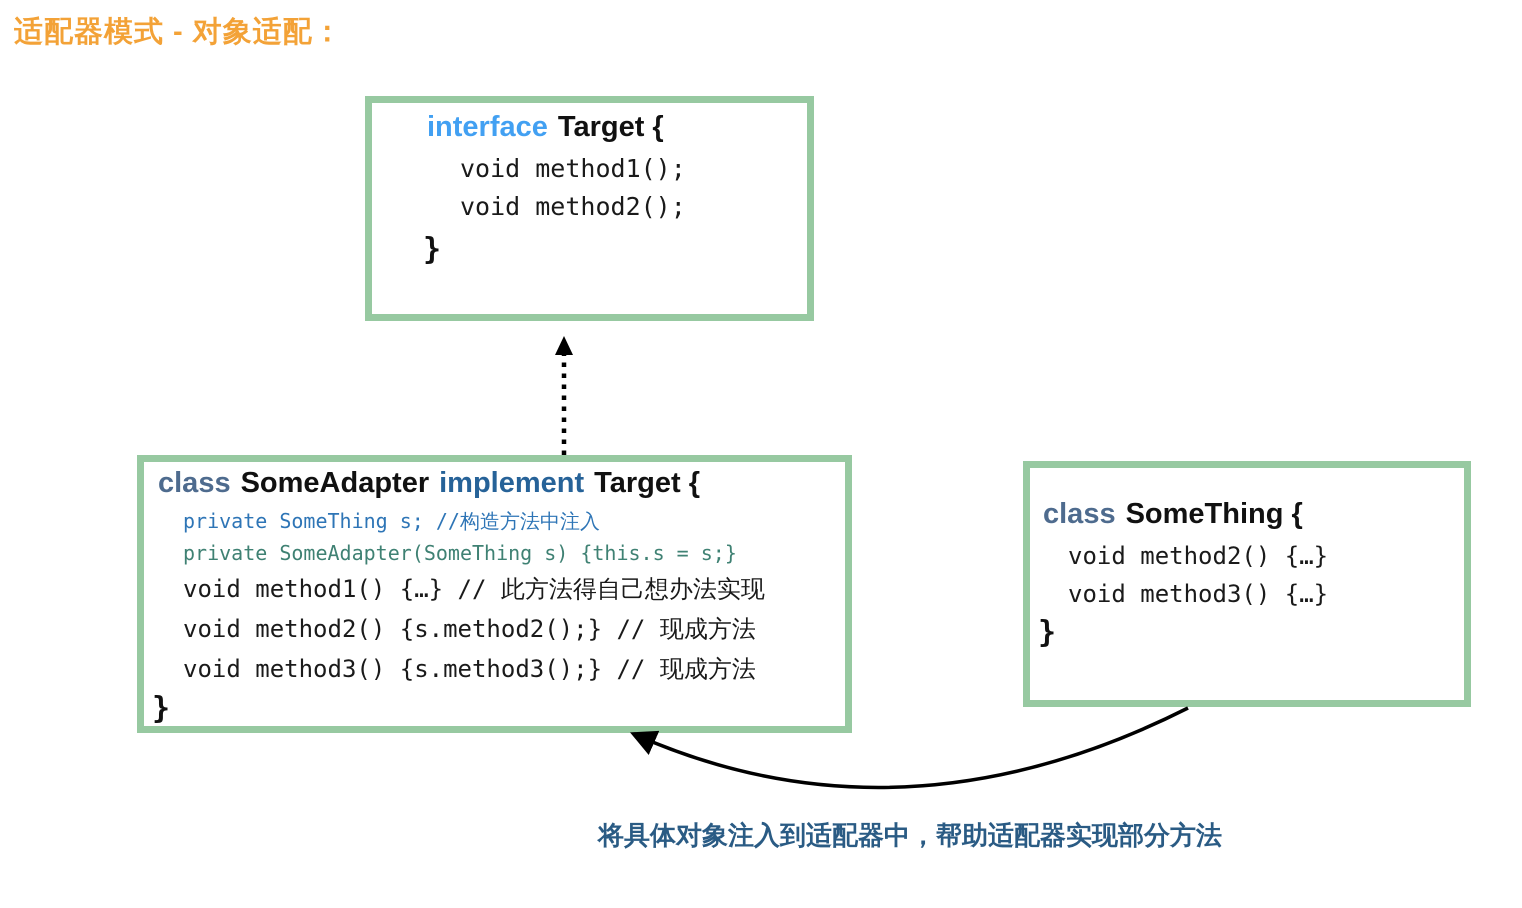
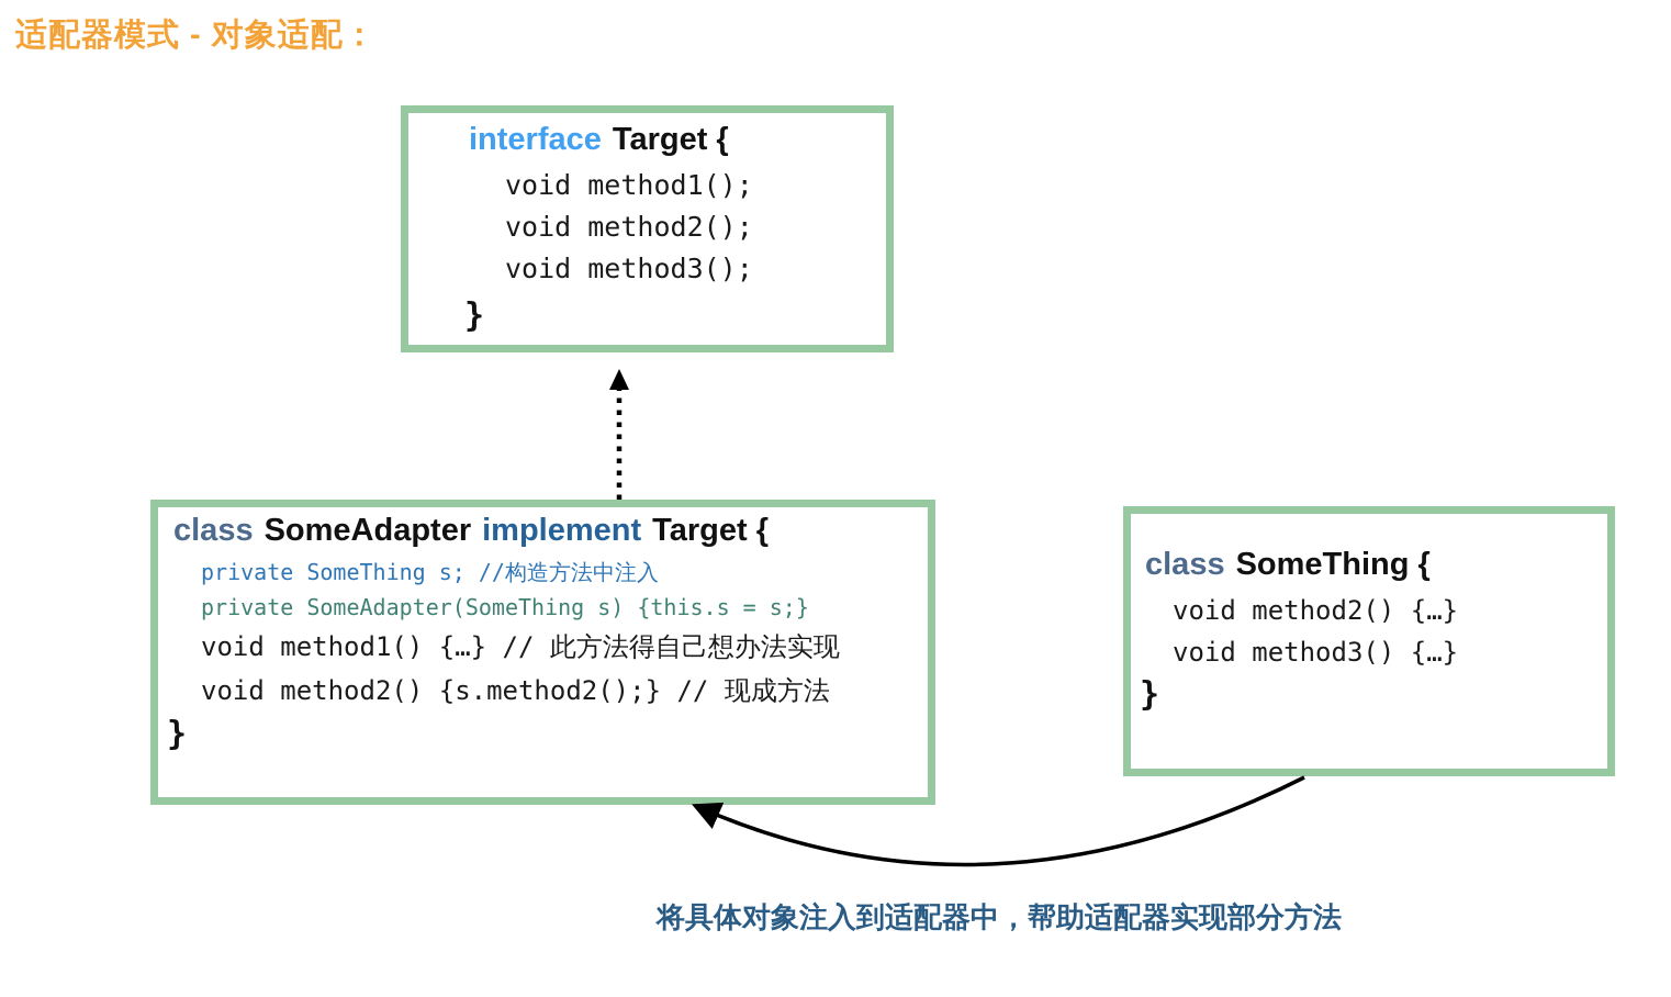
  适配器模式 - 对象适配：
  interface Target {
  void method1();
  void method2();
+ void method3();
  }
  class SomeAdapter implement Target {
  private SomeThing s; //构造方法中注入
  private SomeAdapter(SomeThing s) {this.s = s;}
  void method1() {…} // 此方法得自己想办法实现
  void method2() {s.method2();} // 现成方法
- void method3() {s.method3();} // 现成方法
  }
  class SomeThing {
  void method2() {…}
  void method3() {…}
  }
  将具体对象注入到适配器中，帮助适配器实现部分方法
